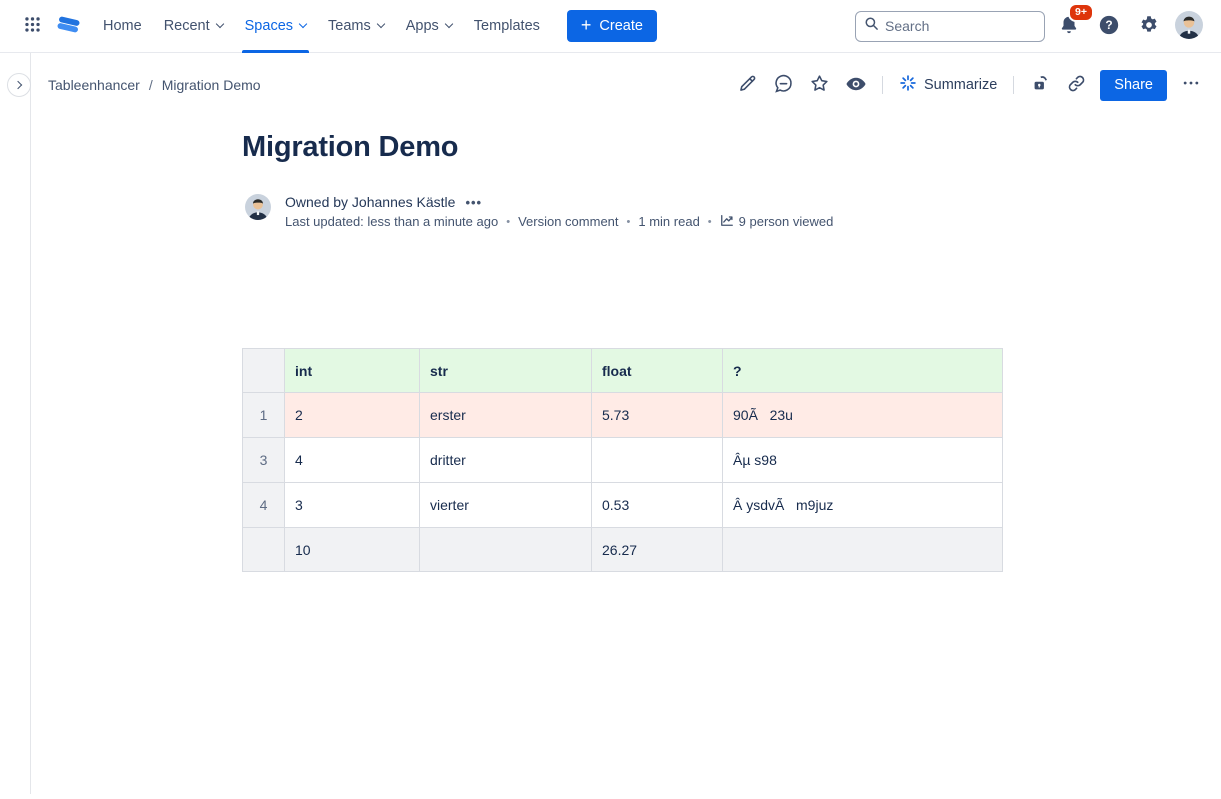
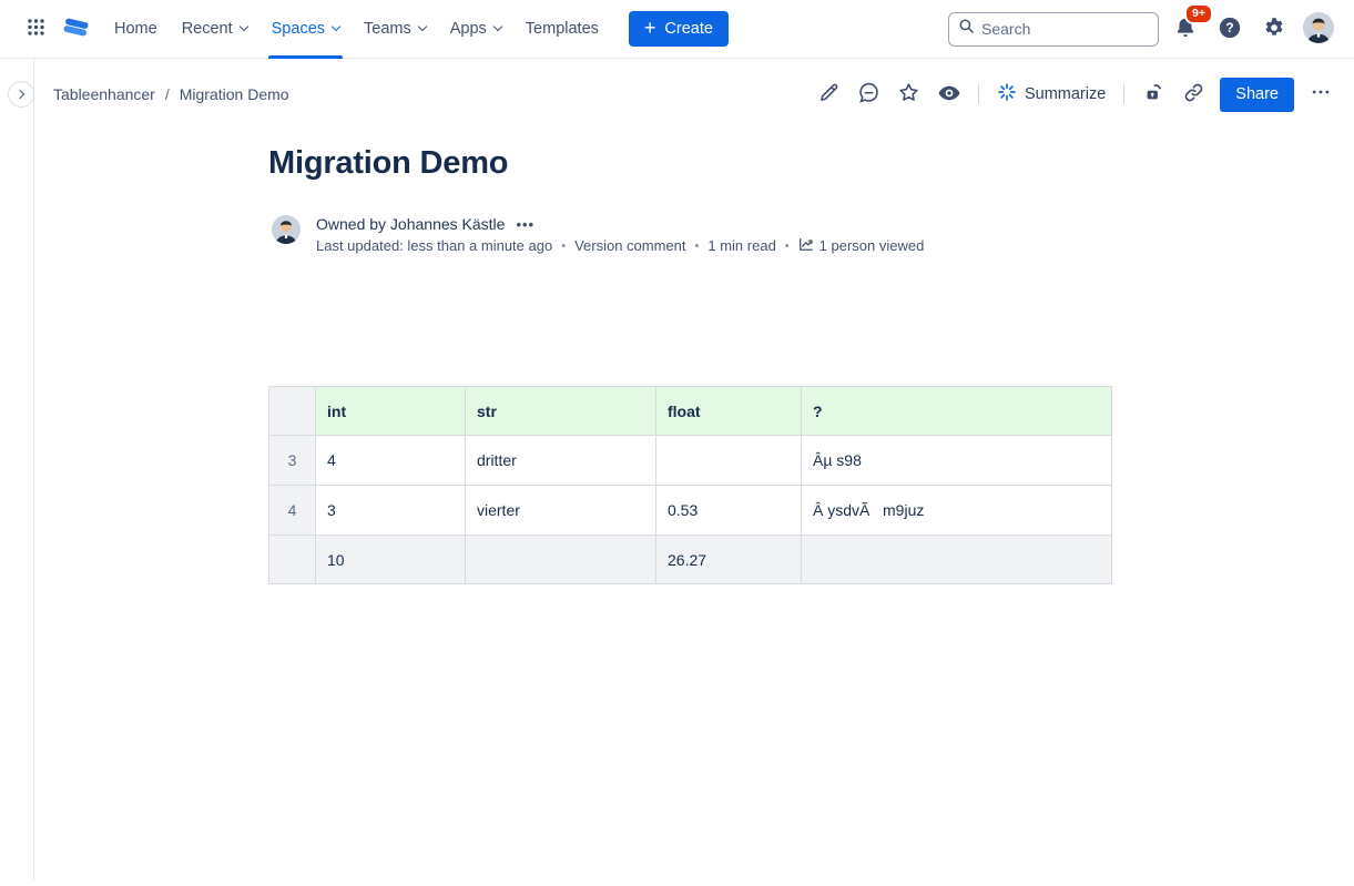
  Home
  Recent
  Spaces
  Teams
  Apps
  Templates
  +
  Create
  Search
  9+
  ?
  Tableenhancer
  /
  Migration Demo
  Summarize
  Share
  Migration Demo
  Owned by Johannes Kästle
  •••
  Last updated: less than a minute ago
  •
  Version comment
  •
  1 min read
  •
- 9 person viewed
+ 1 person viewed
  	int	str	float	?
- 1	2	erster	5.73	90Ã 23u
  3	4	dritter		Âµ s98
  4	3	vierter	0.53	Â ysdvÃ m9juz
  	10		26.27
